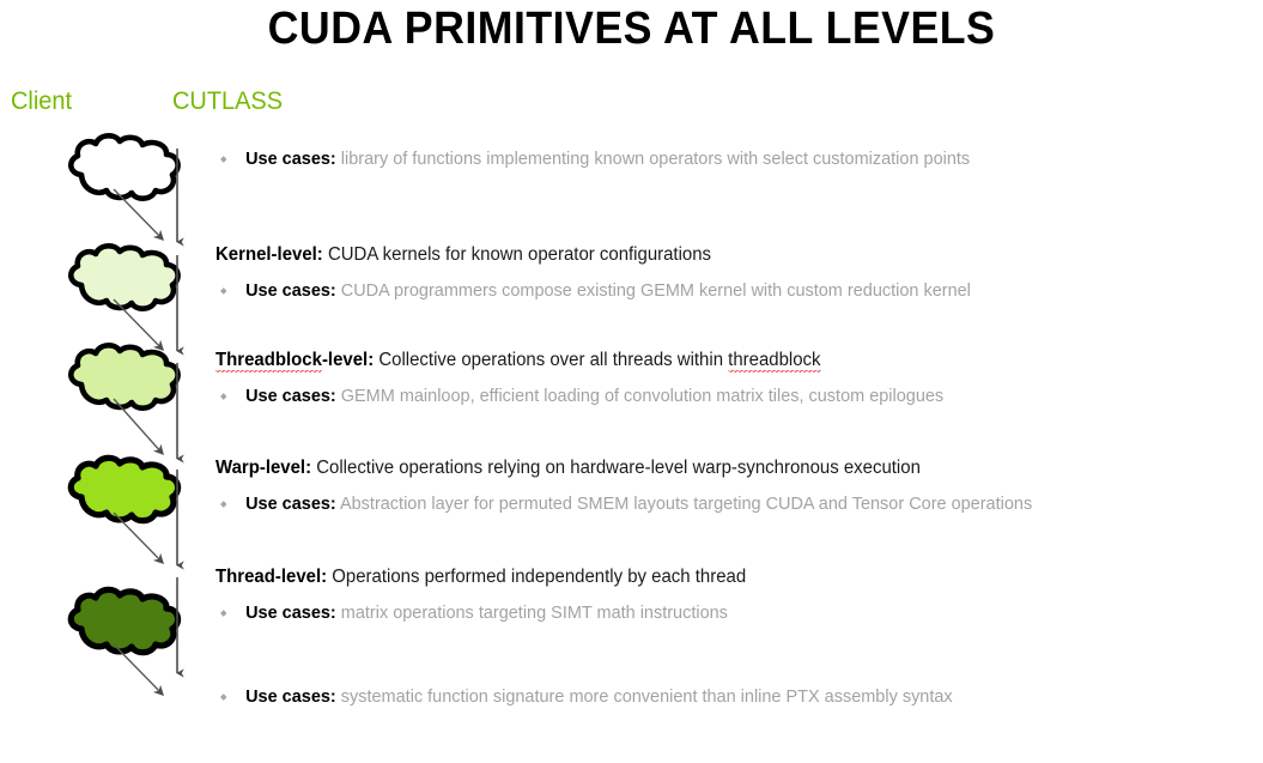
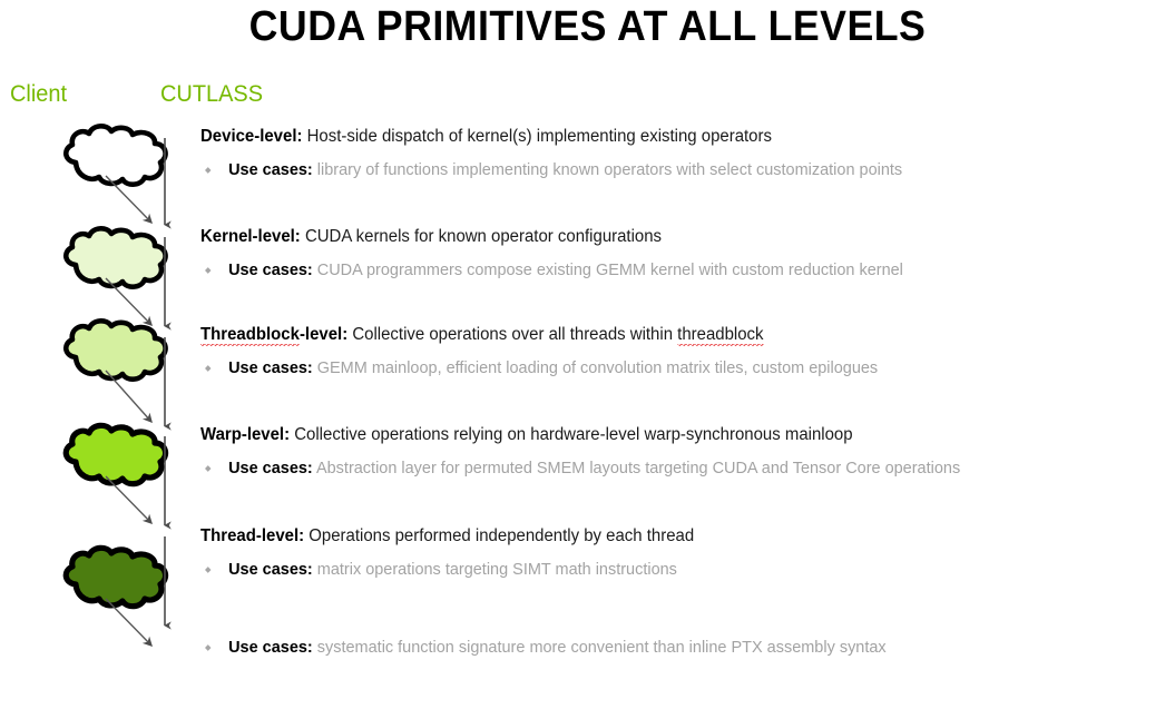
  CUDA PRIMITIVES AT ALL LEVELS
  Client
  CUTLASS
+ Device-level: Host-side dispatch of kernel(s) implementing existing operators
  Use cases: library of functions implementing known operators with select customization points
  Kernel-level: CUDA kernels for known operator configurations
  Use cases: CUDA programmers compose existing GEMM kernel with custom reduction kernel
  Threadblock-level: Collective operations over all threads within threadblock
  Use cases: GEMM mainloop, efficient loading of convolution matrix tiles, custom epilogues
- Warp-level: Collective operations relying on hardware-level warp-synchronous execution
+ Warp-level: Collective operations relying on hardware-level warp-synchronous mainloop
  Use cases: Abstraction layer for permuted SMEM layouts targeting CUDA and Tensor Core operations
  Thread-level: Operations performed independently by each thread
  Use cases: matrix operations targeting SIMT math instructions
  Use cases: systematic function signature more convenient than inline PTX assembly syntax
